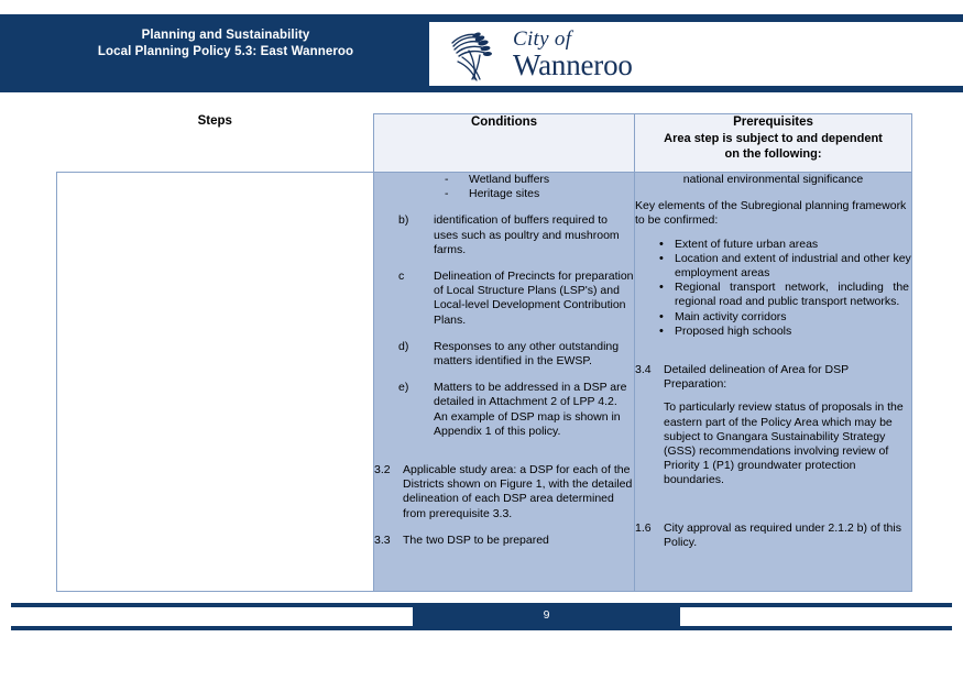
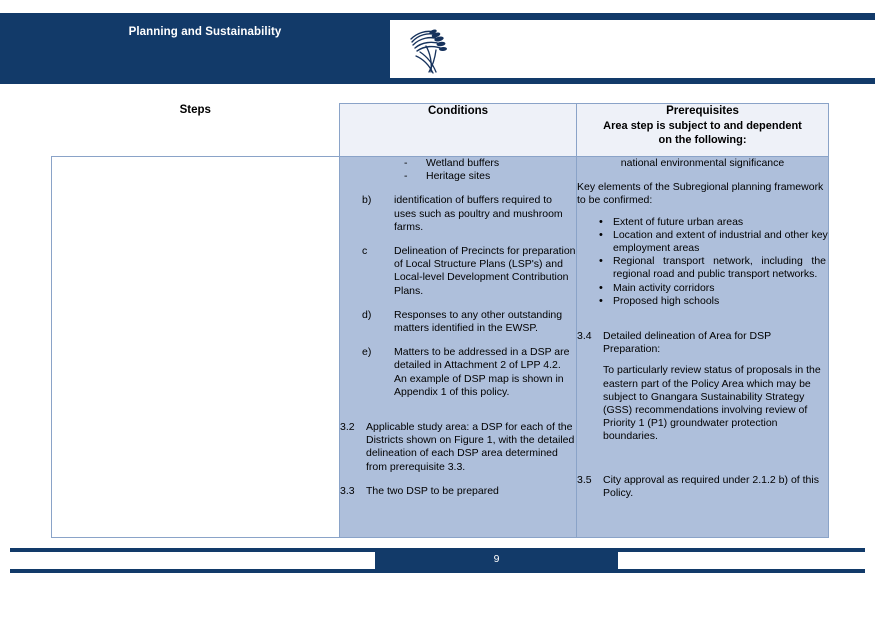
  Planning and Sustainability
- Local Planning Policy 5.3: East Wanneroo
- City of
- Wanneroo
  Steps	Conditions	Prerequisites Area step is subject to and dependent on the following:
- 	- Wetland buffers - Heritage sites b) identification of buffers required to uses such as poultry and mushroom farms. c Delineation of Precincts for preparation of Local Structure Plans (LSP's) and Local-level Development Contribution Plans. d) Responses to any other outstanding matters identified in the EWSP. e) Matters to be addressed in a DSP are detailed in Attachment 2 of LPP 4.2. An example of DSP map is shown in Appendix 1 of this policy. 3.2 Applicable study area: a DSP for each of the Districts shown on Figure 1, with the detailed delineation of each DSP area determined from prerequisite 3.3. 3.3 The two DSP to be prepared	national environmental significance Key elements of the Subregional planning framework to be confirmed: • Extent of future urban areas • Location and extent of industrial and other key employment areas • Regional transport network, including the regional road and public transport networks. • Main activity corridors • Proposed high schools 3.4 Detailed delineation of Area for DSP Preparation: To particularly review status of proposals in the eastern part of the Policy Area which may be subject to Gnangara Sustainability Strategy (GSS) recommendations involving review of Priority 1 (P1) groundwater protection boundaries. 1.6 City approval as required under 2.1.2 b) of this Policy.
+ 	- Wetland buffers - Heritage sites b) identification of buffers required to uses such as poultry and mushroom farms. c Delineation of Precincts for preparation of Local Structure Plans (LSP's) and Local-level Development Contribution Plans. d) Responses to any other outstanding matters identified in the EWSP. e) Matters to be addressed in a DSP are detailed in Attachment 2 of LPP 4.2. An example of DSP map is shown in Appendix 1 of this policy. 3.2 Applicable study area: a DSP for each of the Districts shown on Figure 1, with the detailed delineation of each DSP area determined from prerequisite 3.3. 3.3 The two DSP to be prepared	national environmental significance Key elements of the Subregional planning framework to be confirmed: • Extent of future urban areas • Location and extent of industrial and other key employment areas • Regional transport network, including the regional road and public transport networks. • Main activity corridors • Proposed high schools 3.4 Detailed delineation of Area for DSP Preparation: To particularly review status of proposals in the eastern part of the Policy Area which may be subject to Gnangara Sustainability Strategy (GSS) recommendations involving review of Priority 1 (P1) groundwater protection boundaries. 3.5 City approval as required under 2.1.2 b) of this Policy.
  9
